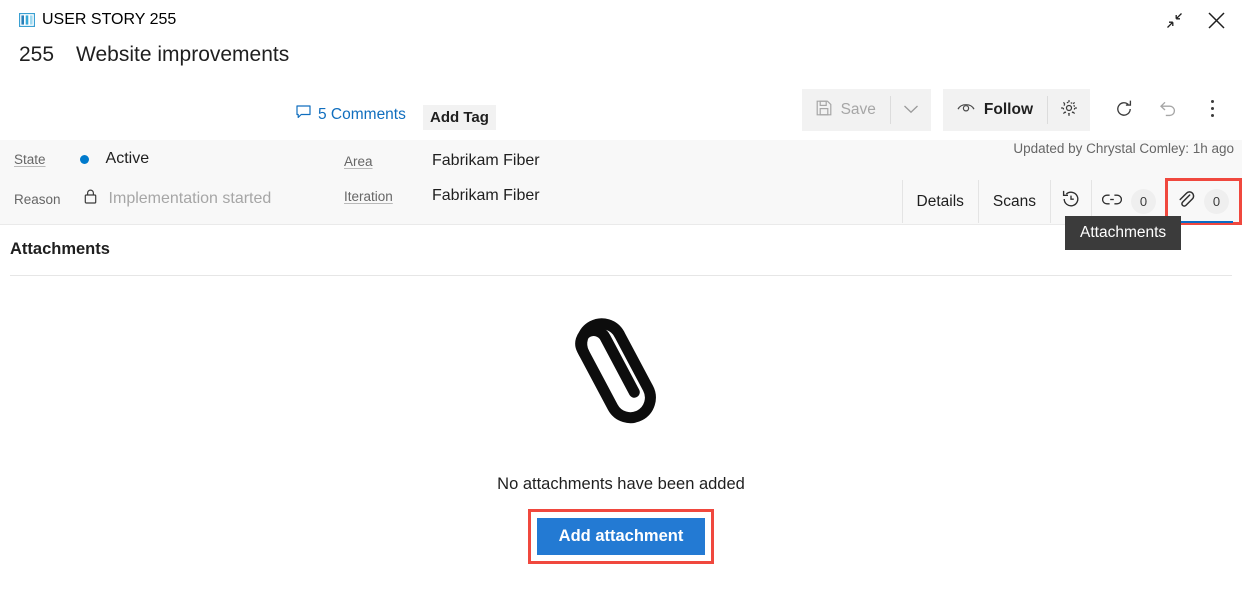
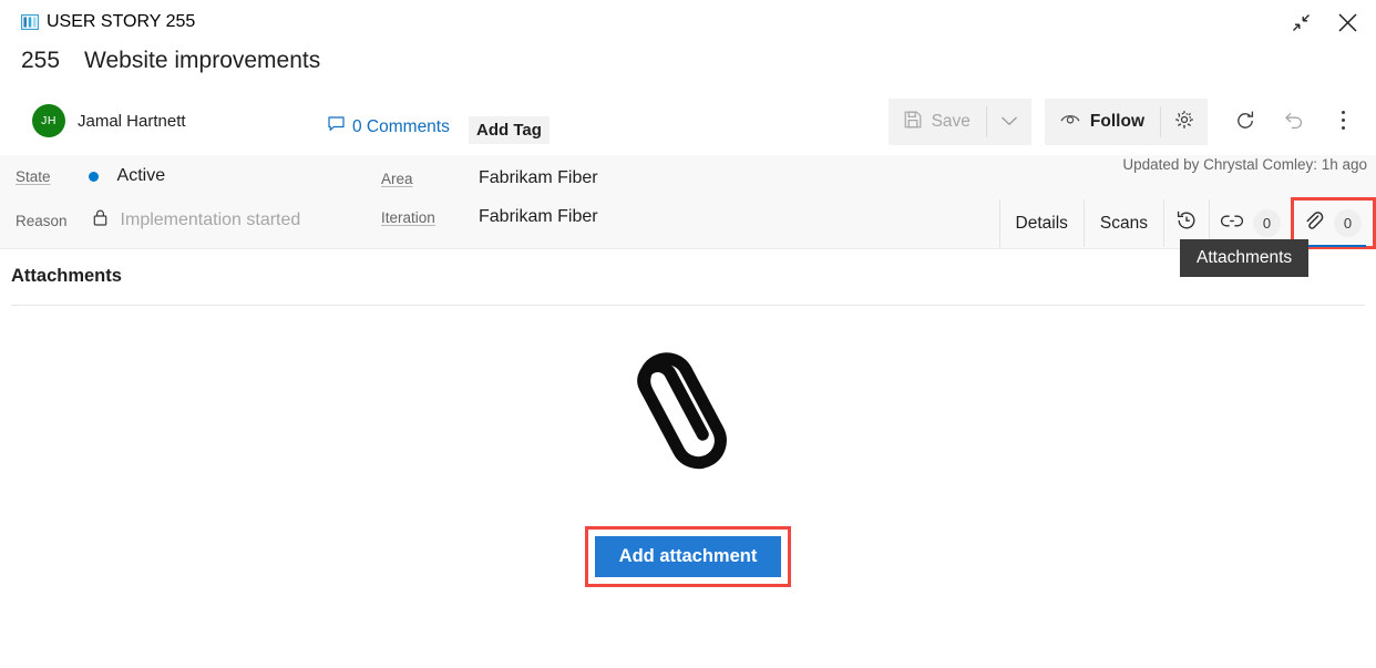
  USER STORY 255
  255
  Website improvements
+ JH
+ Jamal Hartnett
- 5 Comments
+ 0 Comments
  Add Tag
  Save
  Follow
  State
  Active
  Reason
  Implementation started
  Area
  Fabrikam Fiber
  Iteration
  Fabrikam Fiber
  Updated by Chrystal Comley: 1h ago
  Details
  Scans
  0
  0
  Attachments
  Attachments
- No attachments have been added
  Add attachment
